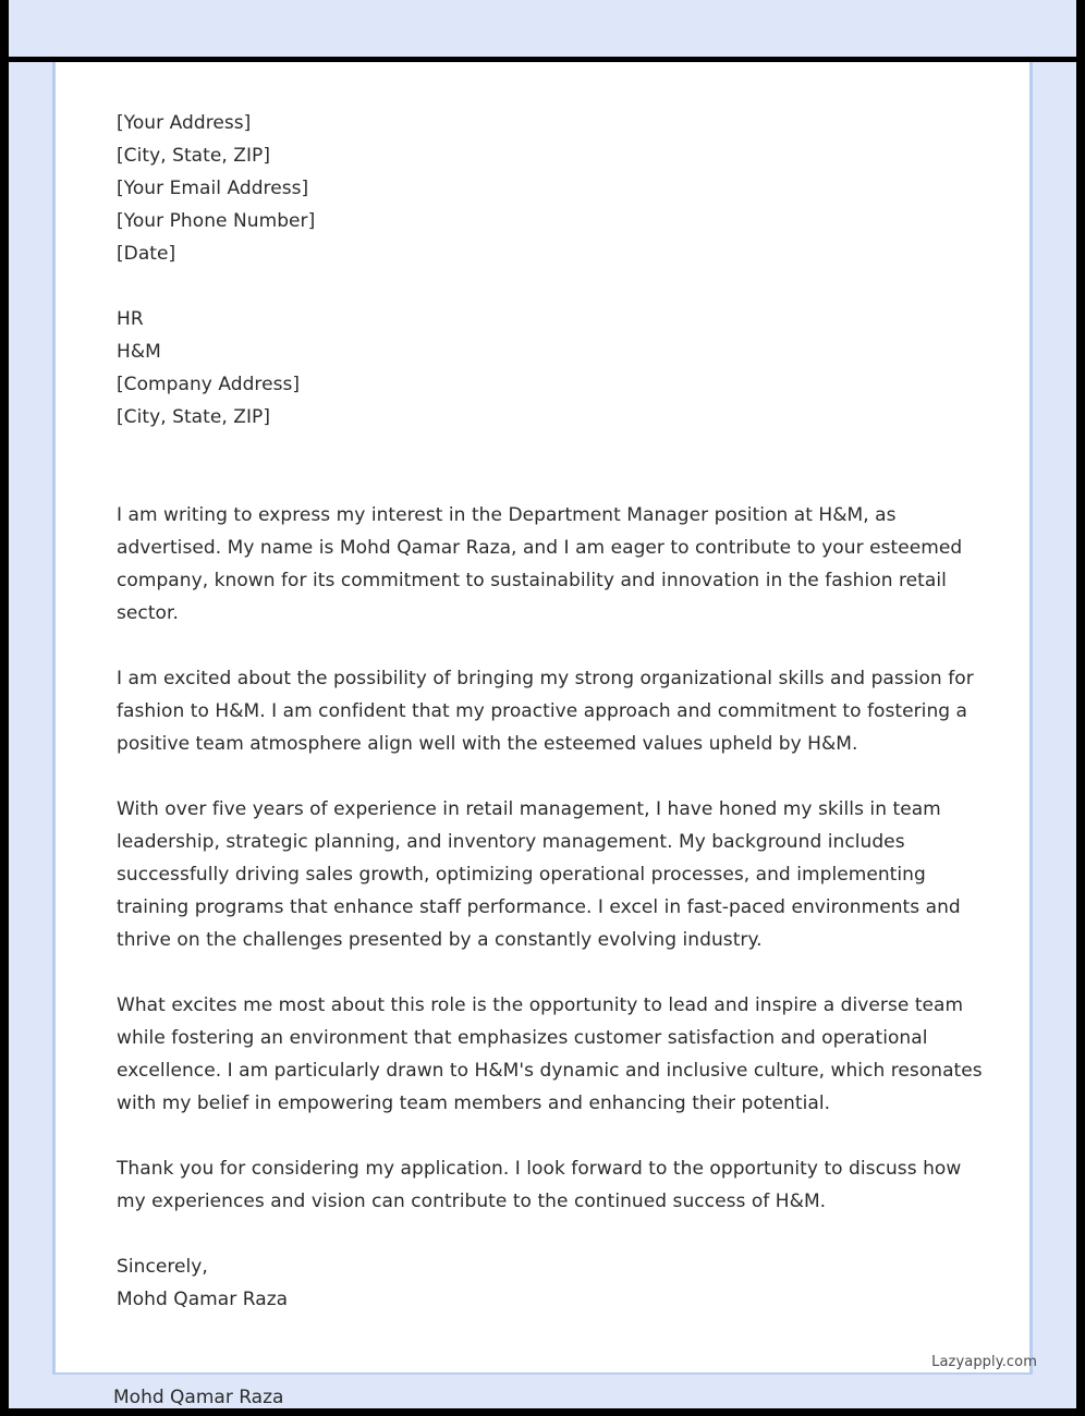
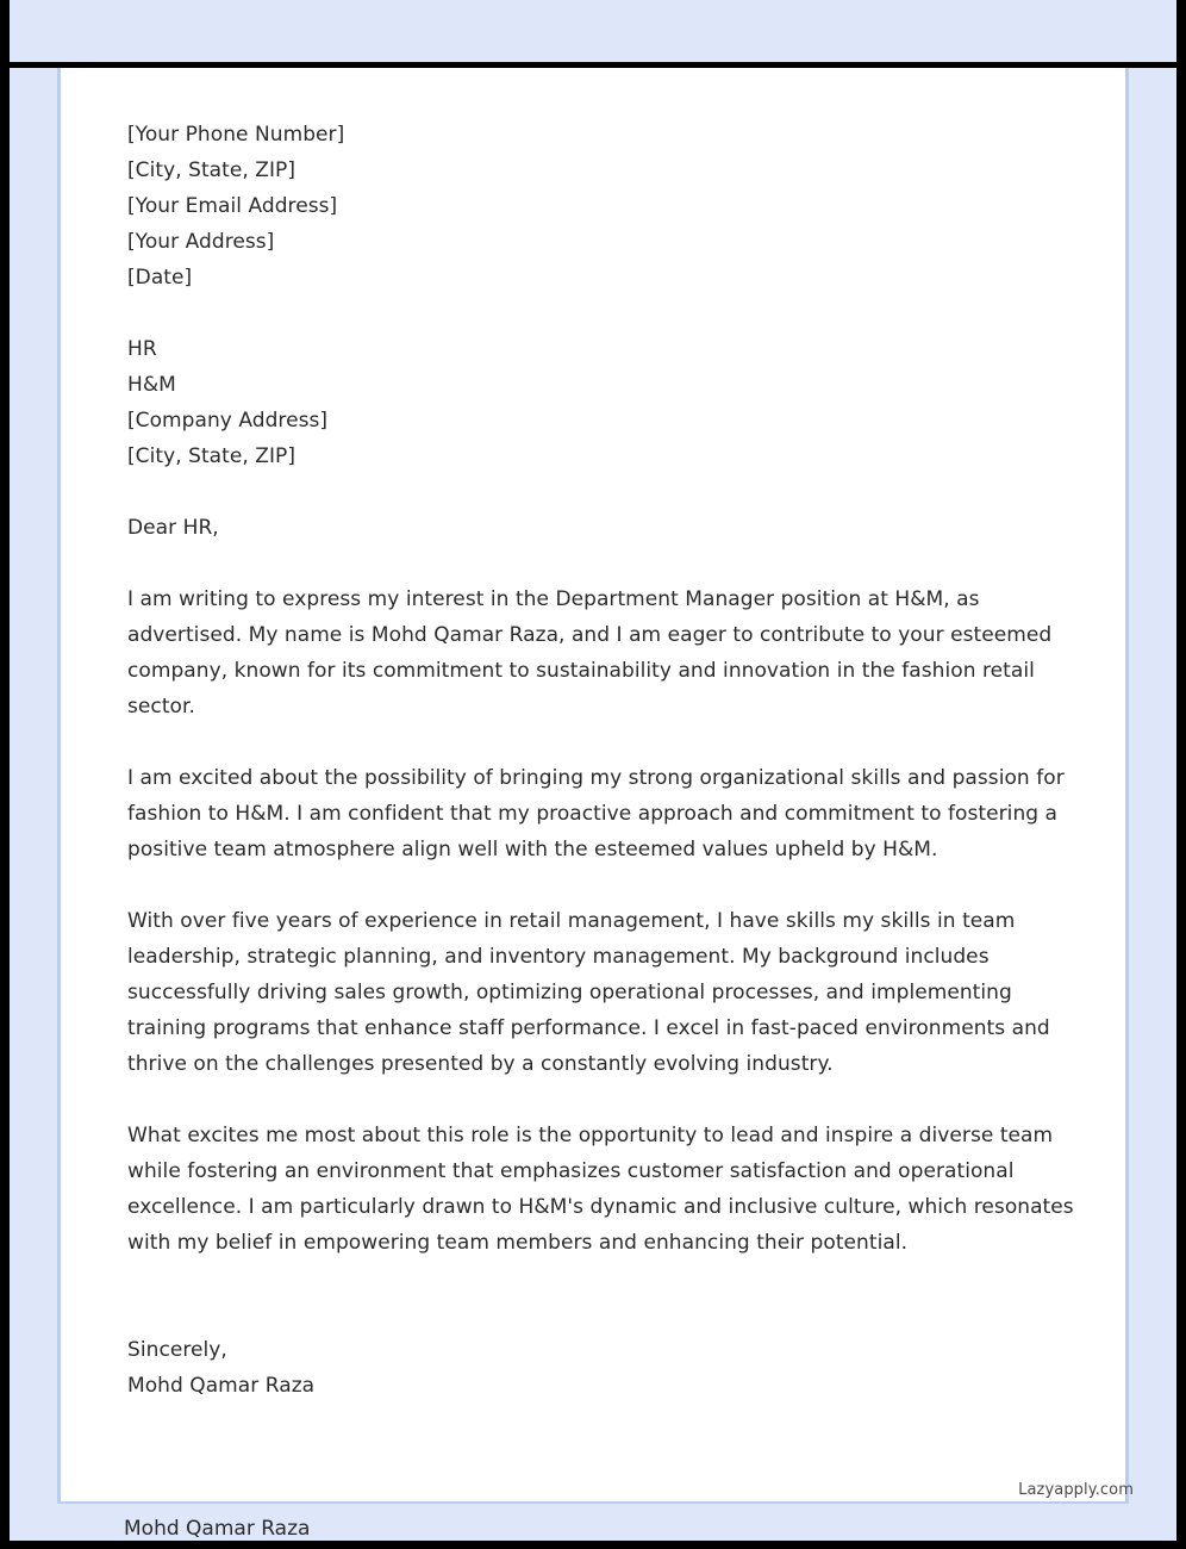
- [Your Address]
+ [Your Phone Number]
  [City, State, ZIP]
  [Your Email Address]
- [Your Phone Number]
+ [Your Address]
  [Date]
  HR
  H&M
  [Company Address]
  [City, State, ZIP]
+ Dear HR,
  I am writing to express my interest in the Department Manager position at H&M, as advertised. My name is Mohd Qamar Raza, and I am eager to contribute to your esteemed company, known for its commitment to sustainability and innovation in the fashion retail sector.
  I am excited about the possibility of bringing my strong organizational skills and passion for fashion to H&M. I am confident that my proactive approach and commitment to fostering a positive team atmosphere align well with the esteemed values upheld by H&M.
- With over five years of experience in retail management, I have honed my skills in team leadership, strategic planning, and inventory management. My background includes successfully driving sales growth, optimizing operational processes, and implementing training programs that enhance staff performance. I excel in fast-paced environments and thrive on the challenges presented by a constantly evolving industry.
+ With over five years of experience in retail management, I have skills my skills in team leadership, strategic planning, and inventory management. My background includes successfully driving sales growth, optimizing operational processes, and implementing training programs that enhance staff performance. I excel in fast-paced environments and thrive on the challenges presented by a constantly evolving industry.
  What excites me most about this role is the opportunity to lead and inspire a diverse team while fostering an environment that emphasizes customer satisfaction and operational excellence. I am particularly drawn to H&M's dynamic and inclusive culture, which resonates with my belief in empowering team members and enhancing their potential.
- Thank you for considering my application. I look forward to the opportunity to discuss how my experiences and vision can contribute to the continued success of H&M.
  Sincerely,
  Mohd Qamar Raza
  Mohd Qamar Raza
  Lazyapply.com
